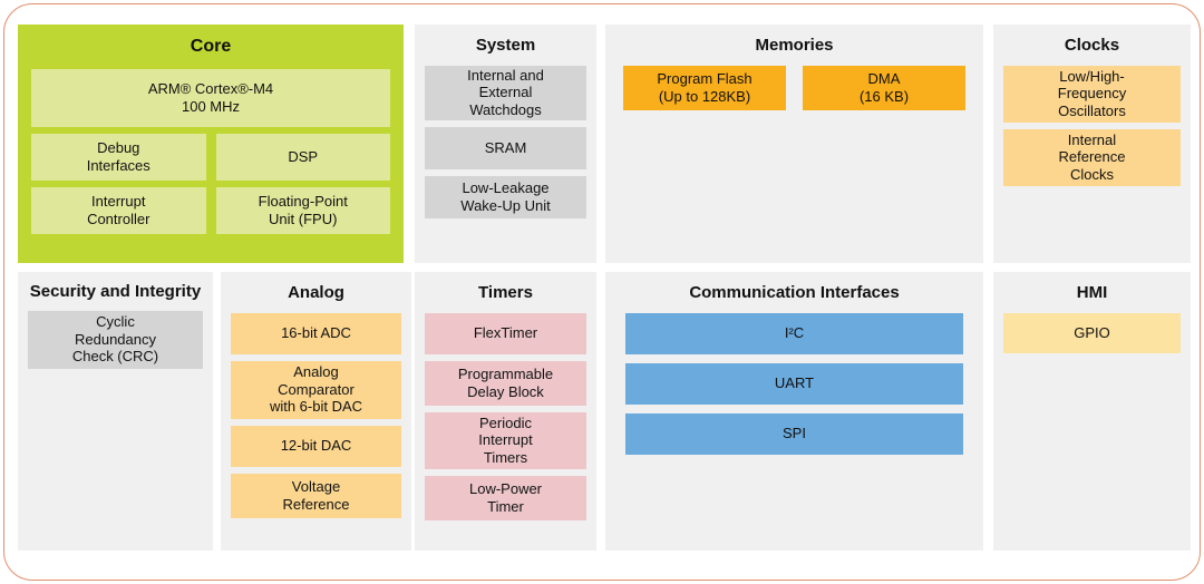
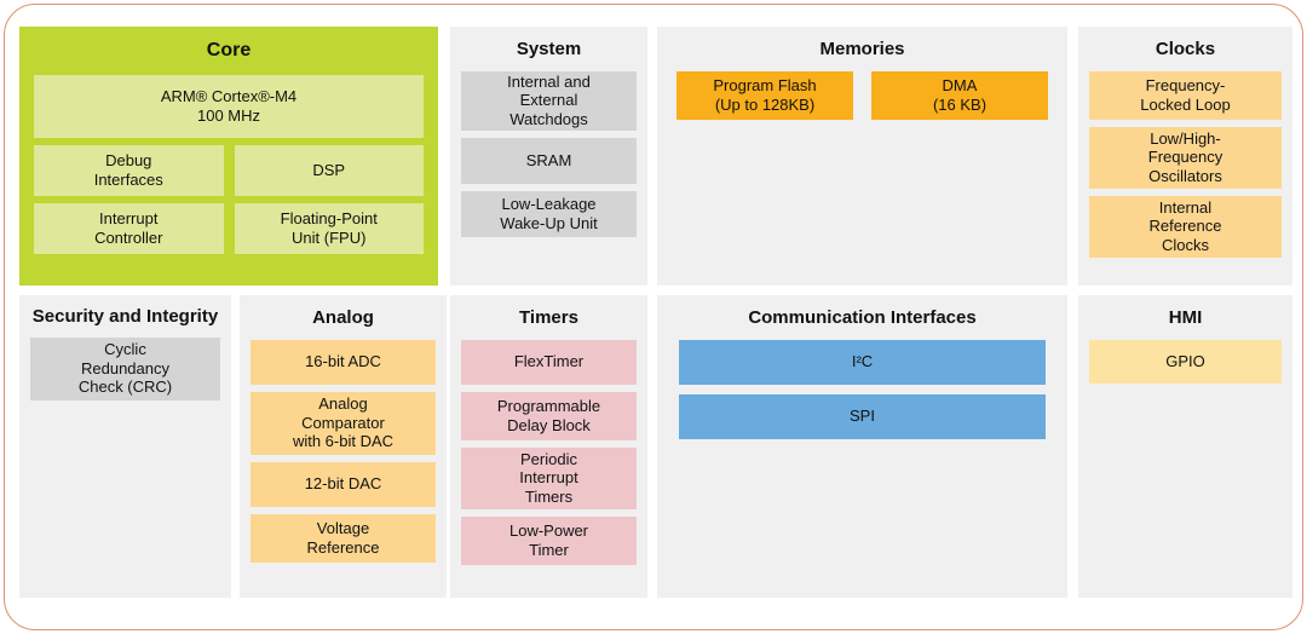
  Core
  ARM® Cortex®-M4
  100 MHz
  Debug
  Interfaces
  DSP
  Interrupt
  Controller
  Floating-Point
  Unit (FPU)
  System
  Internal and
  External
  Watchdogs
  SRAM
  Low-Leakage
  Wake-Up Unit
  Memories
  Program Flash
  (Up to 128KB)
  DMA
  (16 KB)
  Clocks
+ Frequency-
+ Locked Loop
  Low/High-
  Frequency
  Oscillators
  Internal
  Reference
  Clocks
  Security and Integrity
  Cyclic
  Redundancy
  Check (CRC)
  Analog
  16-bit ADC
  Analog
  Comparator
  with 6-bit DAC
  12-bit DAC
  Voltage
  Reference
  Timers
  FlexTimer
  Programmable
  Delay Block
  Periodic
  Interrupt
  Timers
  Low-Power
  Timer
  Communication Interfaces
  I²C
- UART
  SPI
  HMI
  GPIO
